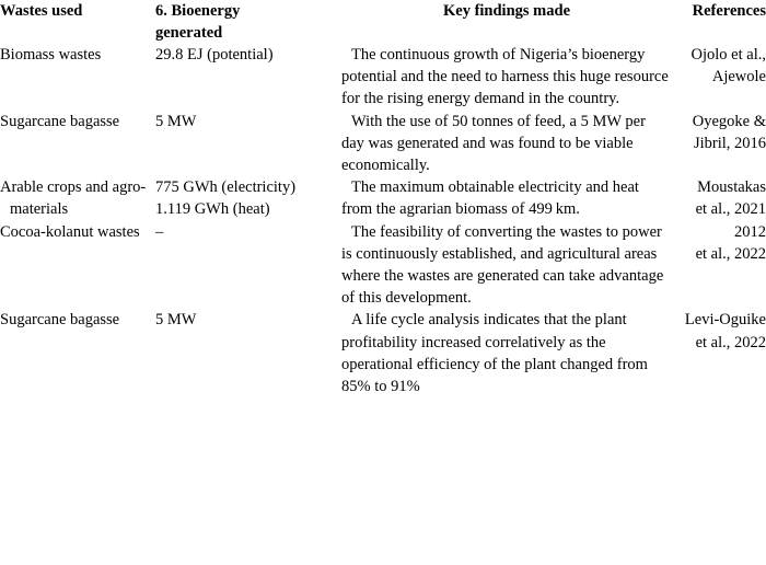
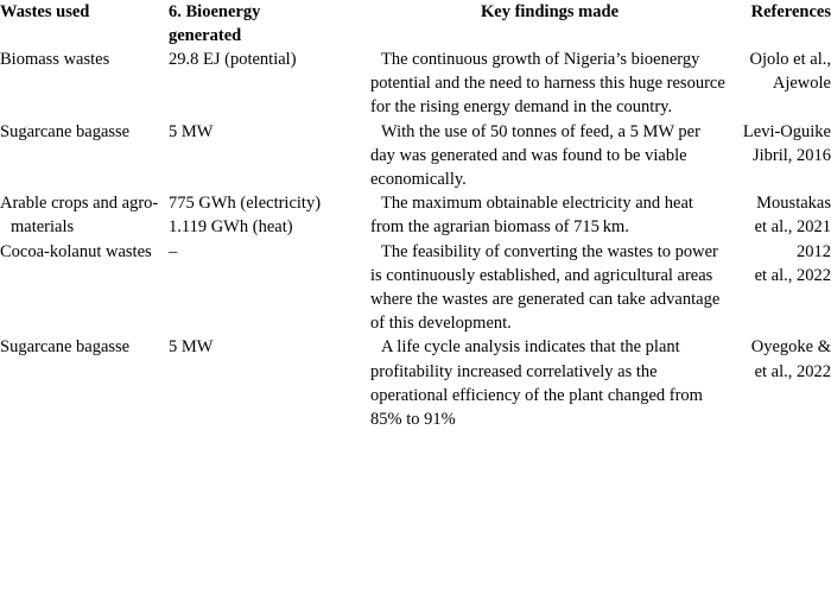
  Wastes used	6. Bioenergy generated	Key findings made	References
  Biomass wastes	29.8 EJ (potential)	The continuous growth of Nigeria’s bioenergy potential and the need to harness this huge resource for the rising energy demand in the country.	Ojolo et al.,Ajewole
- Sugarcane bagasse	5 MW	With the use of 50 tonnes of feed, a 5 MW per day was generated and was found to be viable economically.	Oyegoke &Jibril, 2016
+ Sugarcane bagasse	5 MW	With the use of 50 tonnes of feed, a 5 MW per day was generated and was found to be viable economically.	Levi-OguikeJibril, 2016
- Arable crops and agro-materials	775 GWh (electricity)1.119 GWh (heat)	The maximum obtainable electricity and heat from the agrarian biomass of 499 km.	Moustakaset al., 2021
+ Arable crops and agro-materials	775 GWh (electricity)1.119 GWh (heat)	The maximum obtainable electricity and heat from the agrarian biomass of 715 km.	Moustakaset al., 2021
  Cocoa-kolanut wastes	–	The feasibility of converting the wastes to power is continuously established, and agricultural areas where the wastes are generated can take advantage of this development.	2012et al., 2022
- Sugarcane bagasse	5 MW	A life cycle analysis indicates that the plant profitability increased correlatively as the operational efficiency of the plant changed from 85% to 91%	Levi-Oguikeet al., 2022
+ Sugarcane bagasse	5 MW	A life cycle analysis indicates that the plant profitability increased correlatively as the operational efficiency of the plant changed from 85% to 91%	Oyegoke &et al., 2022
